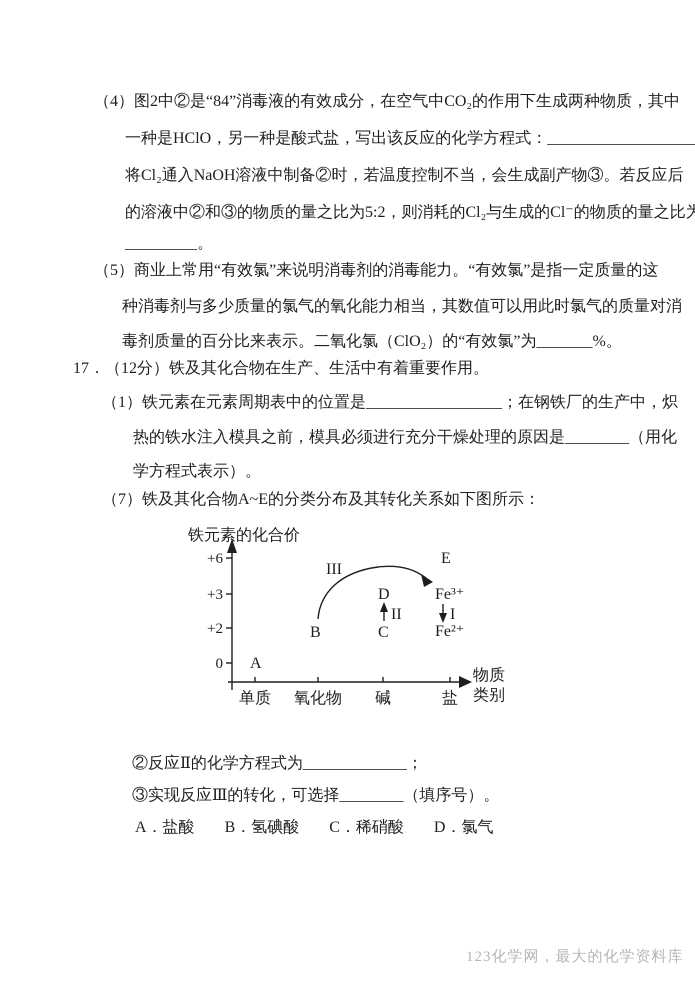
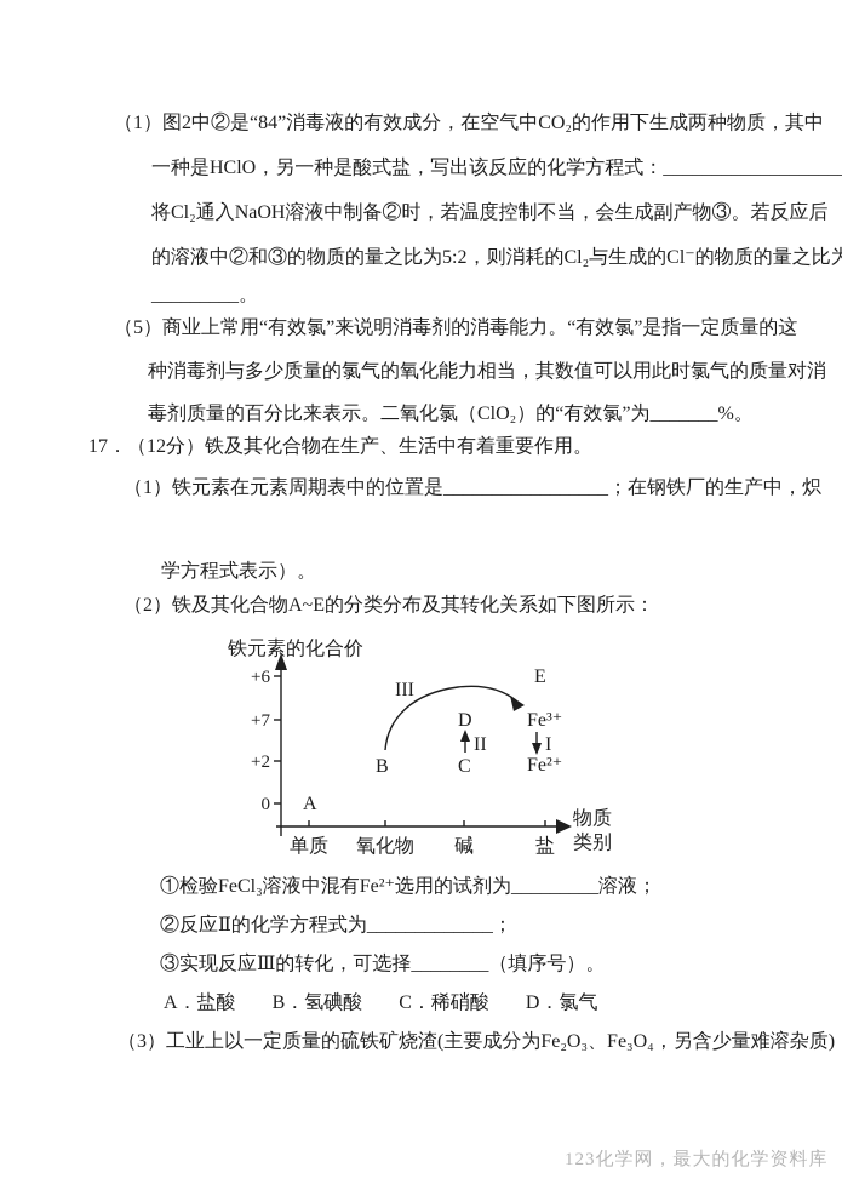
- （4）图2中②是“84”消毒液的有效成分，在空气中CO₂的作用下生成两种物质，其中
+ （1）图2中②是“84”消毒液的有效成分，在空气中CO₂的作用下生成两种物质，其中
  一种是HClO，另一种是酸式盐，写出该反应的化学方程式：__________________
  将Cl₂通入NaOH溶液中制备②时，若温度控制不当，会生成副产物③。若反应后
  的溶液中②和③的物质的量之比为5:2，则消耗的Cl₂与生成的Cl⁻的物质的量之比为
  _________。
  （5）商业上常用“有效氯”来说明消毒剂的消毒能力。“有效氯”是指一定质量的这
  种消毒剂与多少质量的氯气的氧化能力相当，其数值可以用此时氯气的质量对消
  毒剂质量的百分比来表示。二氧化氯（ClO₂）的“有效氯”为_______%。
  17．（12分）铁及其化合物在生产、生活中有着重要作用。
  （1）铁元素在元素周期表中的位置是_________________；在钢铁厂的生产中，炽
- 热的铁水注入模具之前，模具必须进行充分干燥处理的原因是________（用化
  学方程式表示）。
- （7）铁及其化合物A~E的分类分布及其转化关系如下图所示：
+ （2）铁及其化合物A~E的分类分布及其转化关系如下图所示：
  +6
- +3
+ +7
  +2
  0
  铁元素的化合价
  单质
  氧化物
  碱
  盐
  物质
  类别
  A
  B
  C
  D
  E
  Fe³⁺
  Fe²⁺
  II
  I
  III
+ ①检验FeCl₃溶液中混有Fe²⁺选用的试剂为_________溶液；
  ②反应Ⅱ的化学方程式为_____________；
  ③实现反应Ⅲ的转化，可选择________（填序号）。
  A．盐酸 B．氢碘酸 C．稀硝酸 D．氯气
+ （3）工业上以一定质量的硫铁矿烧渣(主要成分为Fe₂O₃、Fe₃O₄，另含少量难溶杂质)
  123化学网，最大的化学资料库
